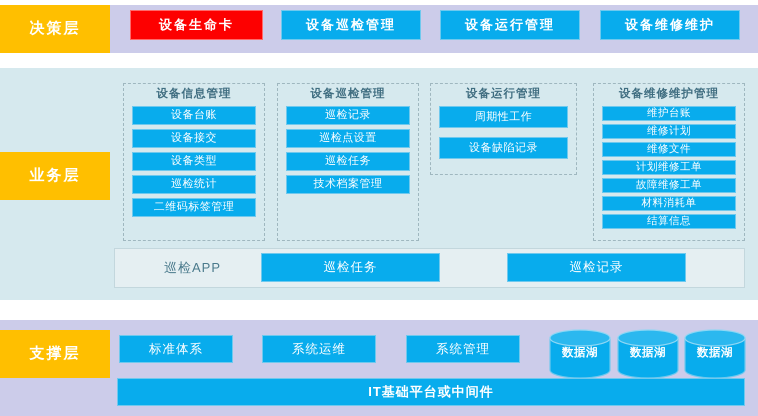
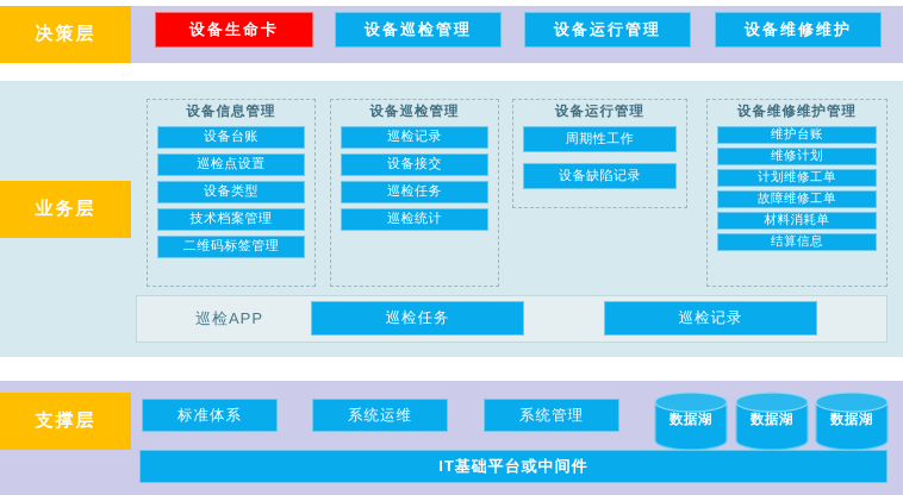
  决策层
  设备生命卡
  设备巡检管理
  设备运行管理
  设备维修维护
  业务层
  设备信息管理
  设备台账
- 设备接交
+ 巡检点设置
  设备类型
- 巡检统计
+ 技术档案管理
  二维码标签管理
  设备巡检管理
  巡检记录
- 巡检点设置
+ 设备接交
  巡检任务
- 技术档案管理
+ 巡检统计
  设备运行管理
  周期性工作
  设备缺陷记录
  设备维修维护管理
  维护台账
  维修计划
- 维修文件
  计划维修工单
  故障维修工单
  材料消耗单
  结算信息
  巡检APP
  巡检任务
  巡检记录
  支撑层
  标准体系
  系统运维
  系统管理
  数据湖
  数据湖
  数据湖
  IT基础平台或中间件
